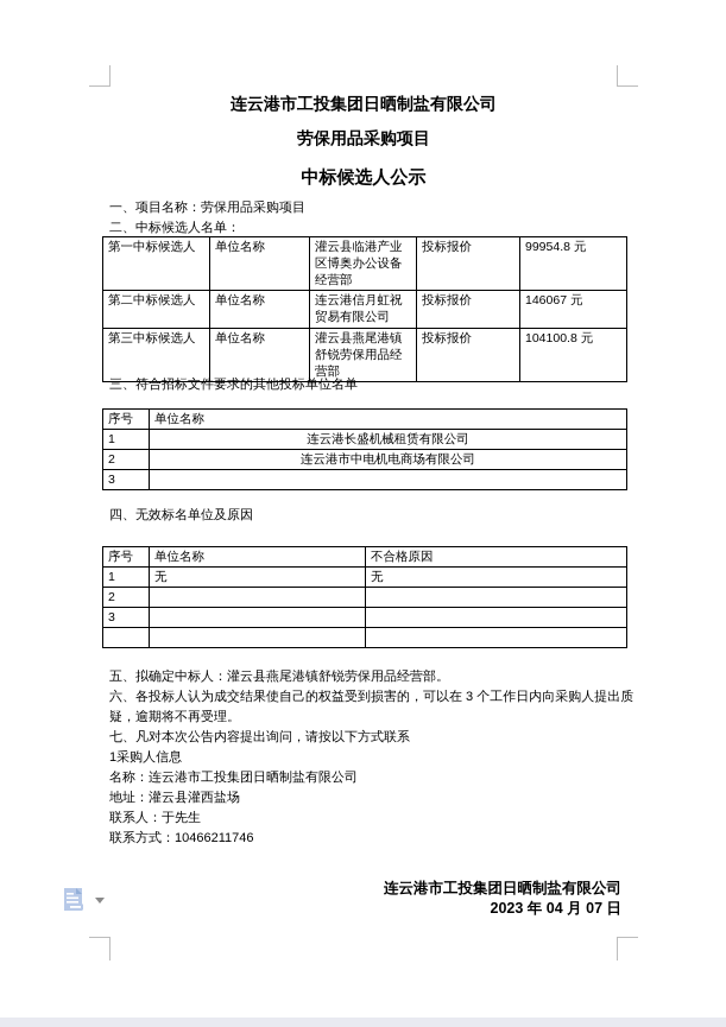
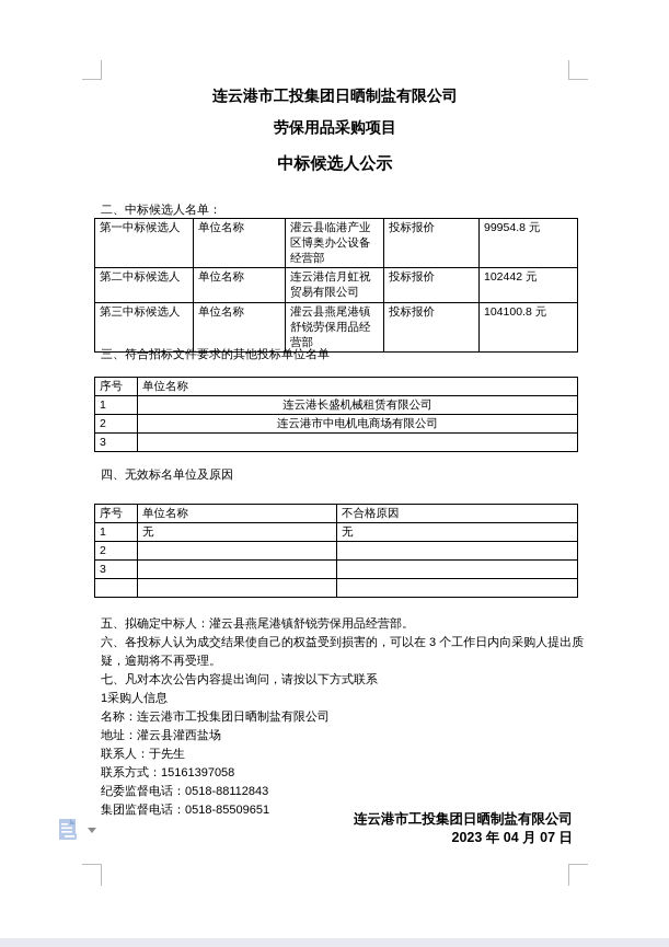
  连云港市工投集团日晒制盐有限公司
  劳保用品采购项目
  中标候选人公示
- 一、项目名称：劳保用品采购项目
  二、中标候选人名单：
  第一中标候选人	单位名称	灌云县临港产业区博奥办公设备经营部	投标报价	99954.8 元
- 第二中标候选人	单位名称	连云港信月虹祝贸易有限公司	投标报价	146067 元
+ 第二中标候选人	单位名称	连云港信月虹祝贸易有限公司	投标报价	102442 元
  第三中标候选人	单位名称	灌云县燕尾港镇舒锐劳保用品经营部	投标报价	104100.8 元
  三、符合招标文件要求的其他投标单位名单
  序号	单位名称
  1	连云港长盛机械租赁有限公司
  2	连云港市中电机电商场有限公司
  3
  四、无效标名单位及原因
  序号	单位名称	不合格原因
  1	无	无
  2
  3
  五、拟确定中标人：灌云县燕尾港镇舒锐劳保用品经营部。
  六、各投标人认为成交结果使自己的权益受到损害的，可以在 3 个工作日内向采购人提出质
  疑，逾期将不再受理。
  七、凡对本次公告内容提出询问，请按以下方式联系
  1采购人信息
  名称：连云港市工投集团日晒制盐有限公司
  地址：灌云县灌西盐场
  联系人：于先生
- 联系方式：10466211746
+ 联系方式：15161397058
+ 纪委监督电话：0518-88112843
+ 集团监督电话：0518-85509651
  连云港市工投集团日晒制盐有限公司
  2023 年 04 月 07 日
